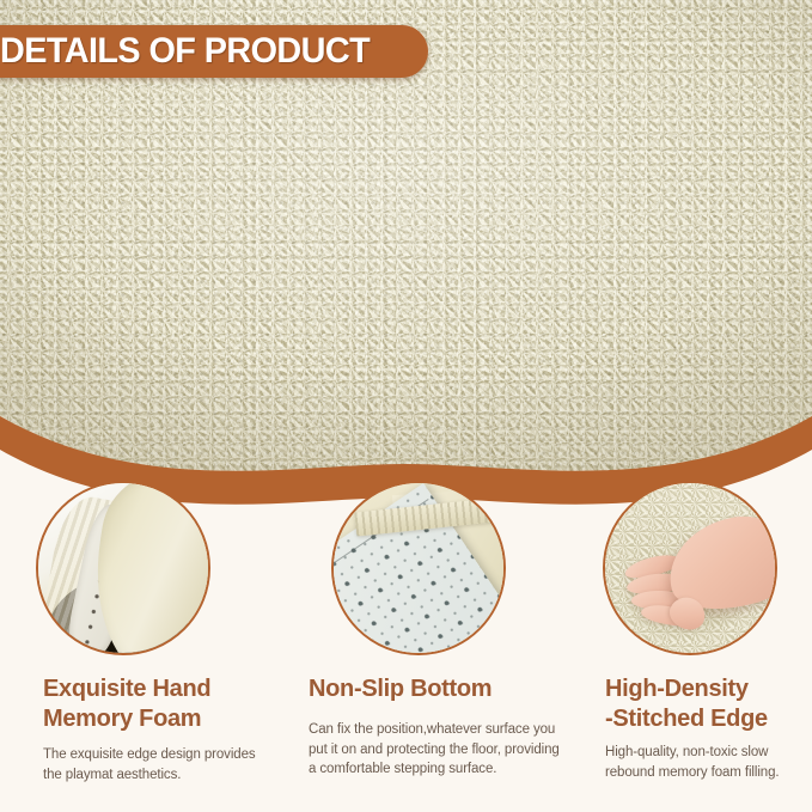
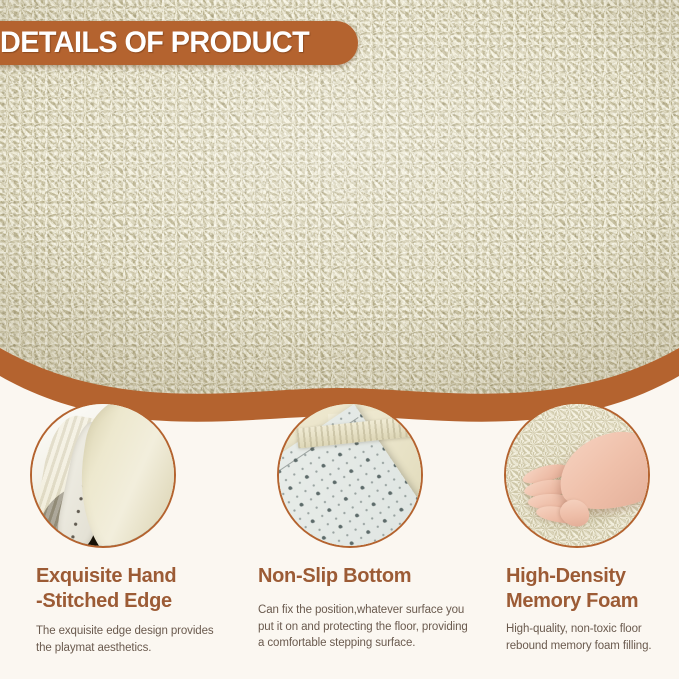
  DETAILS OF PRODUCT
  Exquisite Hand
- Memory Foam
+ -Stitched Edge
  The exquisite edge design provides the playmat aesthetics.
  Non-Slip Bottom
  Can fix the position,whatever surface you put it on and protecting the floor, providing a comfortable stepping surface.
  High-Density
- -Stitched Edge
+ Memory Foam
- High-quality, non-toxic slow rebound memory foam filling.
+ High-quality, non-toxic floor rebound memory foam filling.
